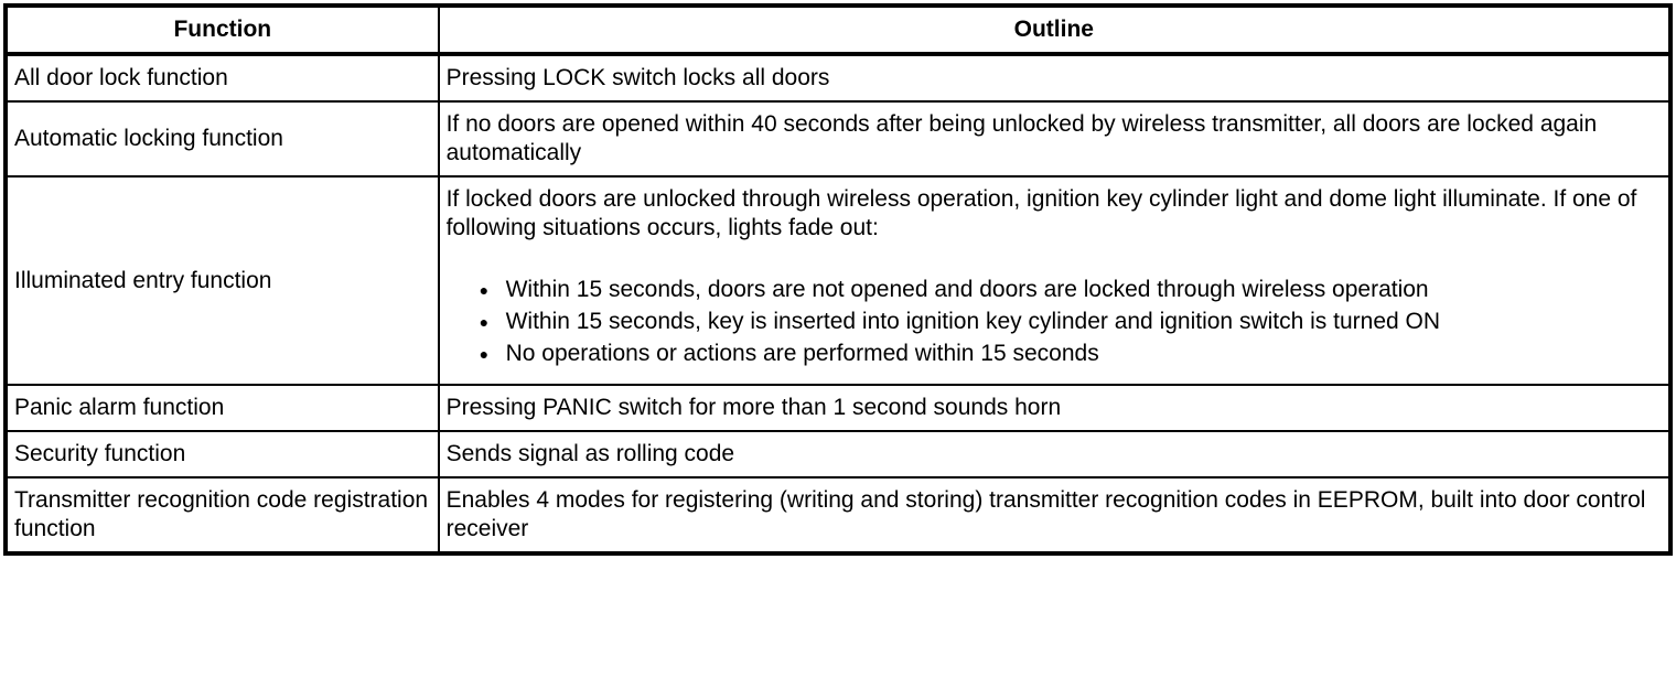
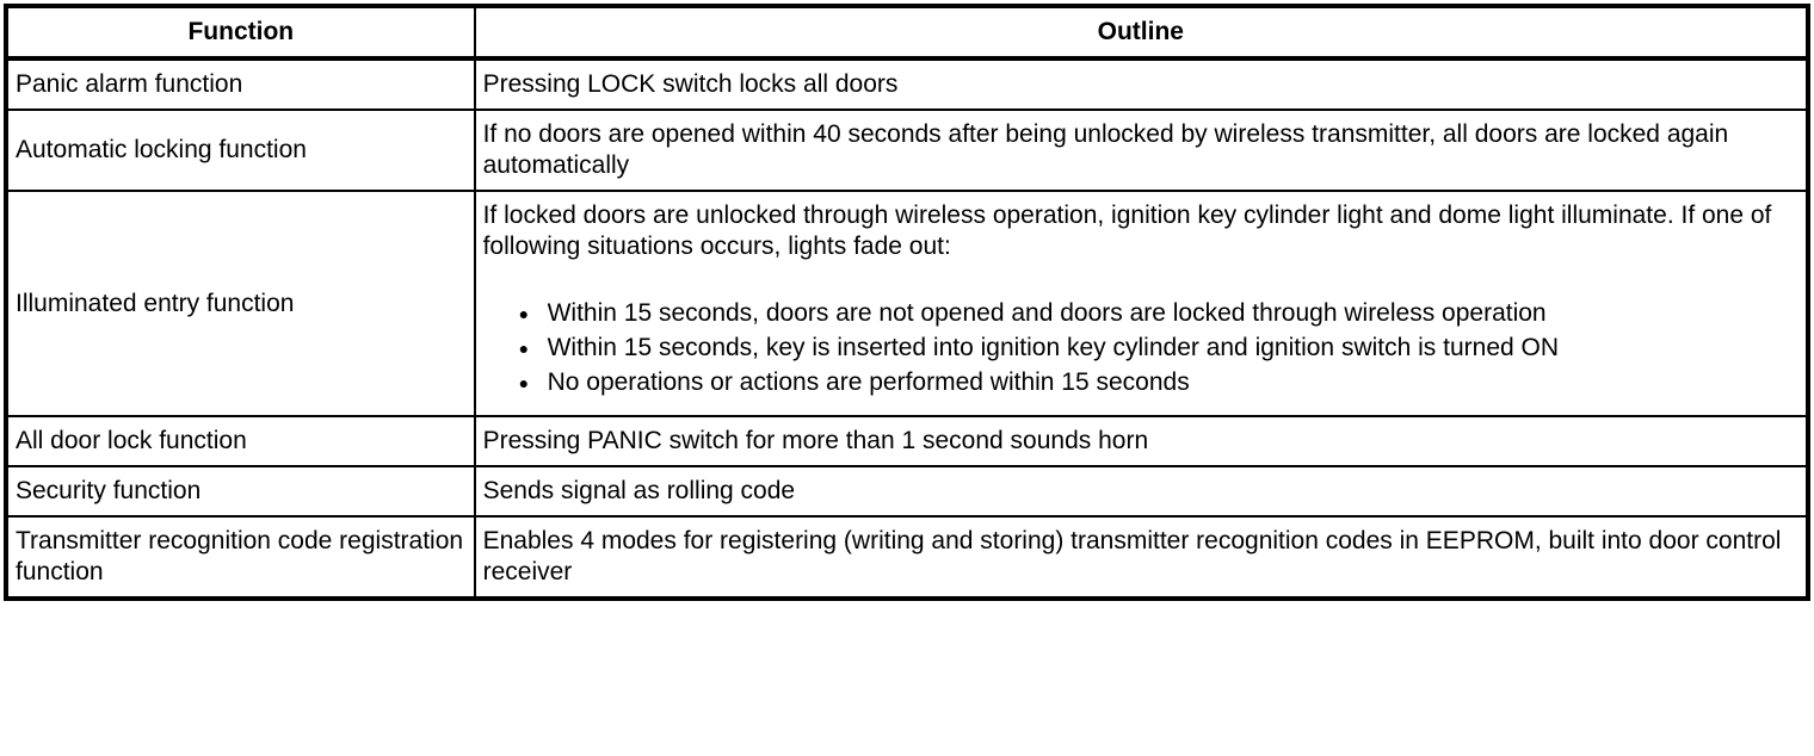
  Function	Outline
- All door lock function	Pressing LOCK switch locks all doors
+ Panic alarm function	Pressing LOCK switch locks all doors
  Automatic locking function	If no doors are opened within 40 seconds after being unlocked by wireless transmitter, all doors are locked again automatically
  Illuminated entry function	If locked doors are unlocked through wireless operation, ignition key cylinder light and dome light illuminate. If one of following situations occurs, lights fade out:Within 15 seconds, doors are not opened and doors are locked through wireless operationWithin 15 seconds, key is inserted into ignition key cylinder and ignition switch is turned ONNo operations or actions are performed within 15 seconds
- Panic alarm function	Pressing PANIC switch for more than 1 second sounds horn
+ All door lock function	Pressing PANIC switch for more than 1 second sounds horn
  Security function	Sends signal as rolling code
  Transmitter recognition code registration function	Enables 4 modes for registering (writing and storing) transmitter recognition codes in EEPROM, built into door control receiver
